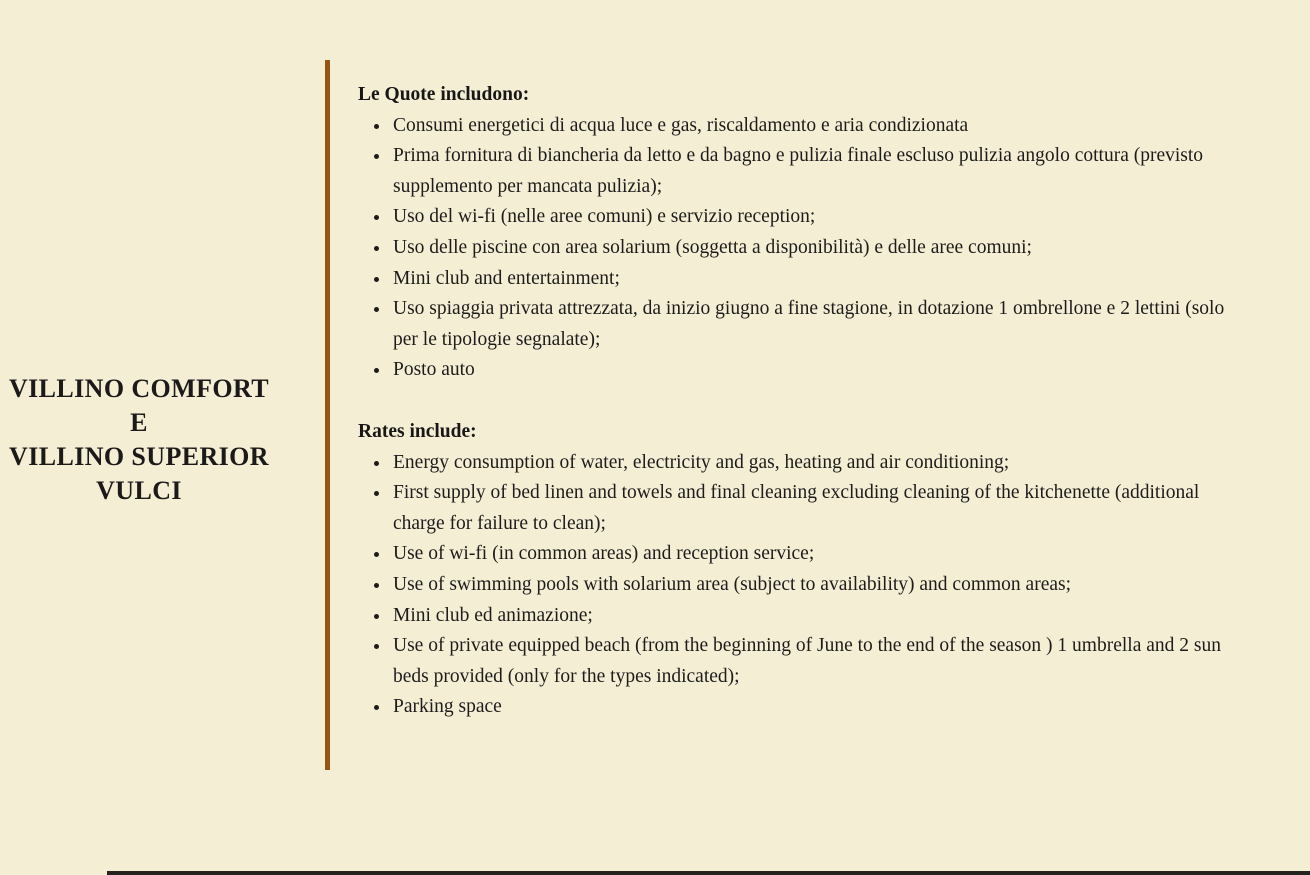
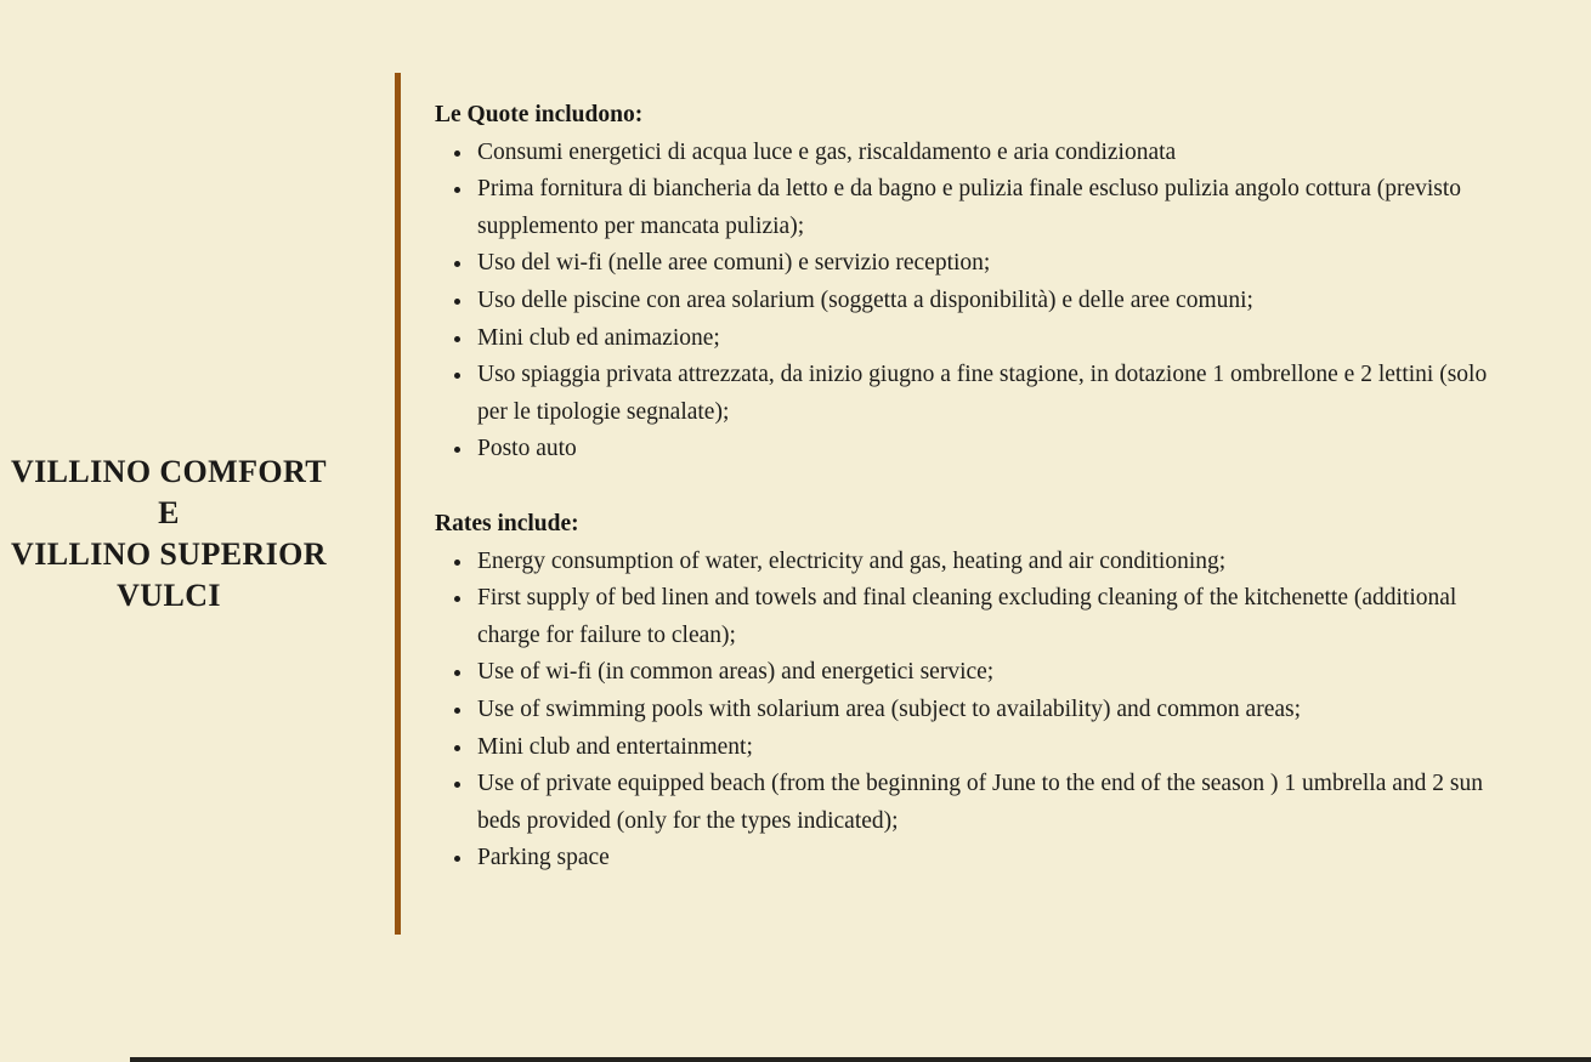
  VILLINO COMFORT
  E
  VILLINO SUPERIOR
  VULCI
  Le Quote includono:
  Consumi energetici di acqua luce e gas, riscaldamento e aria condizionata
  Prima fornitura di biancheria da letto e da bagno e pulizia finale escluso pulizia angolo cottura (previsto supplemento per mancata pulizia);
  Uso del wi-fi (nelle aree comuni) e servizio reception;
  Uso delle piscine con area solarium (soggetta a disponibilità) e delle aree comuni;
- Mini club and entertainment;
+ Mini club ed animazione;
  Uso spiaggia privata attrezzata, da inizio giugno a fine stagione, in dotazione 1 ombrellone e 2 lettini (solo per le tipologie segnalate);
  Posto auto
  Rates include:
  Energy consumption of water, electricity and gas, heating and air conditioning;
  First supply of bed linen and towels and final cleaning excluding cleaning of the kitchenette (additional charge for failure to clean);
- Use of wi-fi (in common areas) and reception service;
+ Use of wi-fi (in common areas) and energetici service;
  Use of swimming pools with solarium area (subject to availability) and common areas;
- Mini club ed animazione;
+ Mini club and entertainment;
  Use of private equipped beach (from the beginning of June to the end of the season ) 1 umbrella and 2 sun beds provided (only for the types indicated);
  Parking space
